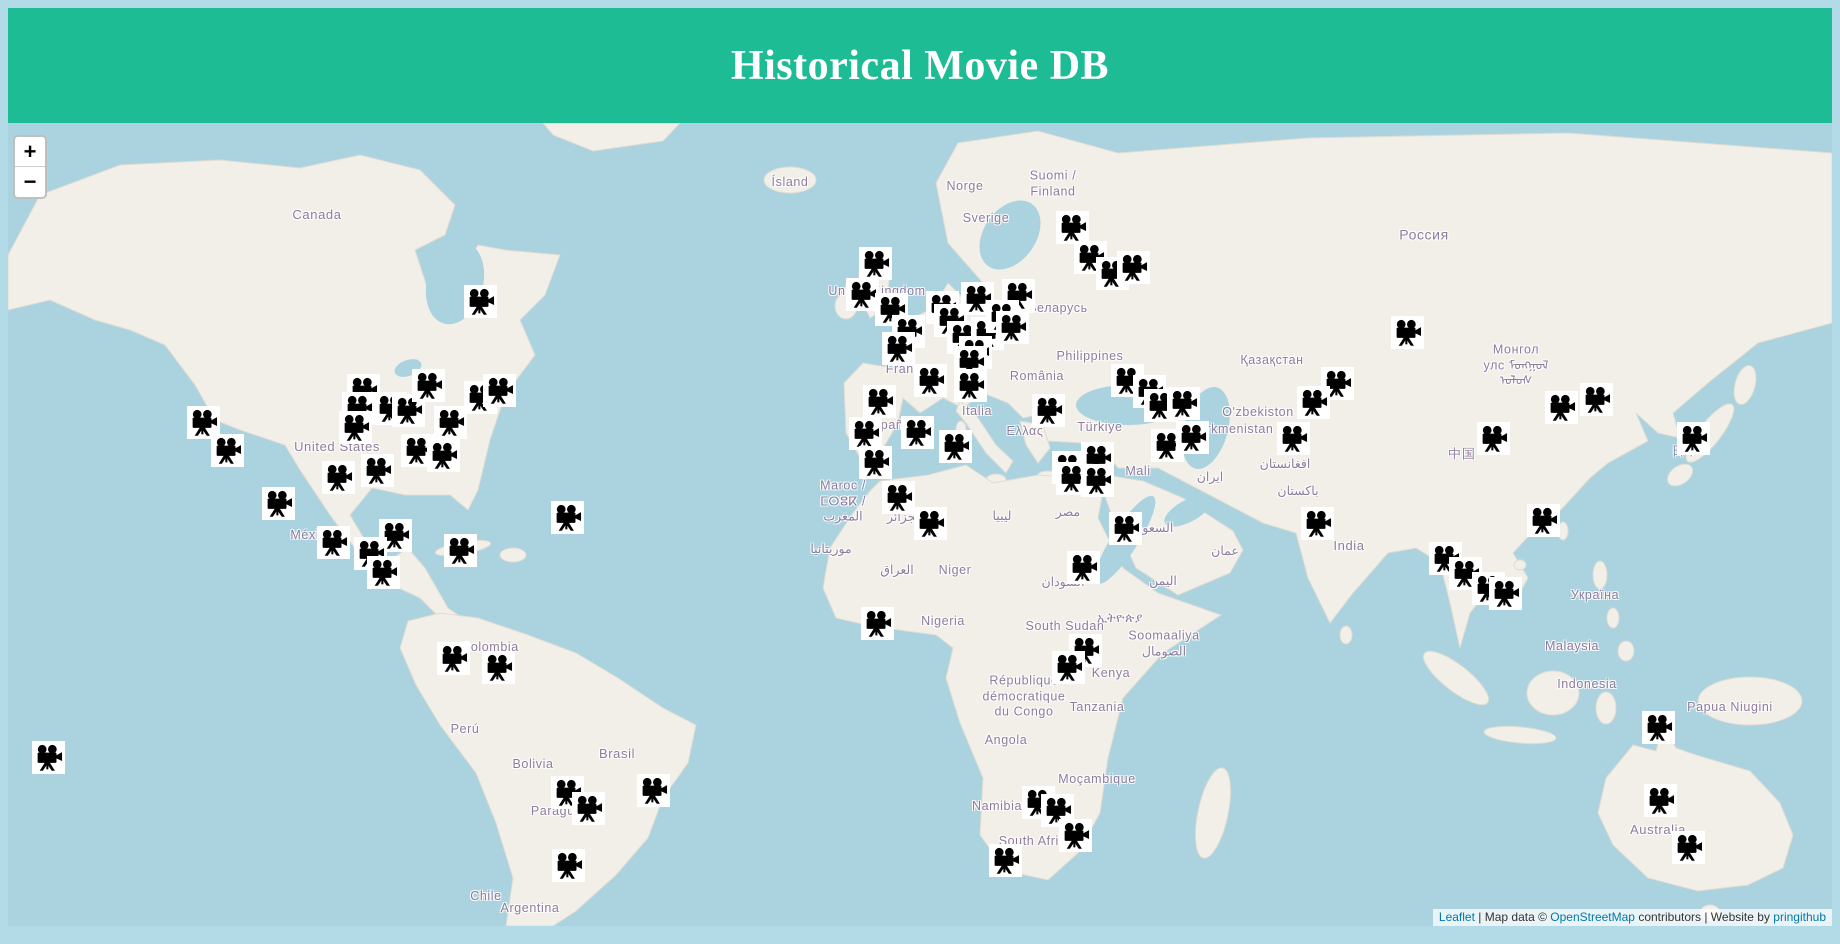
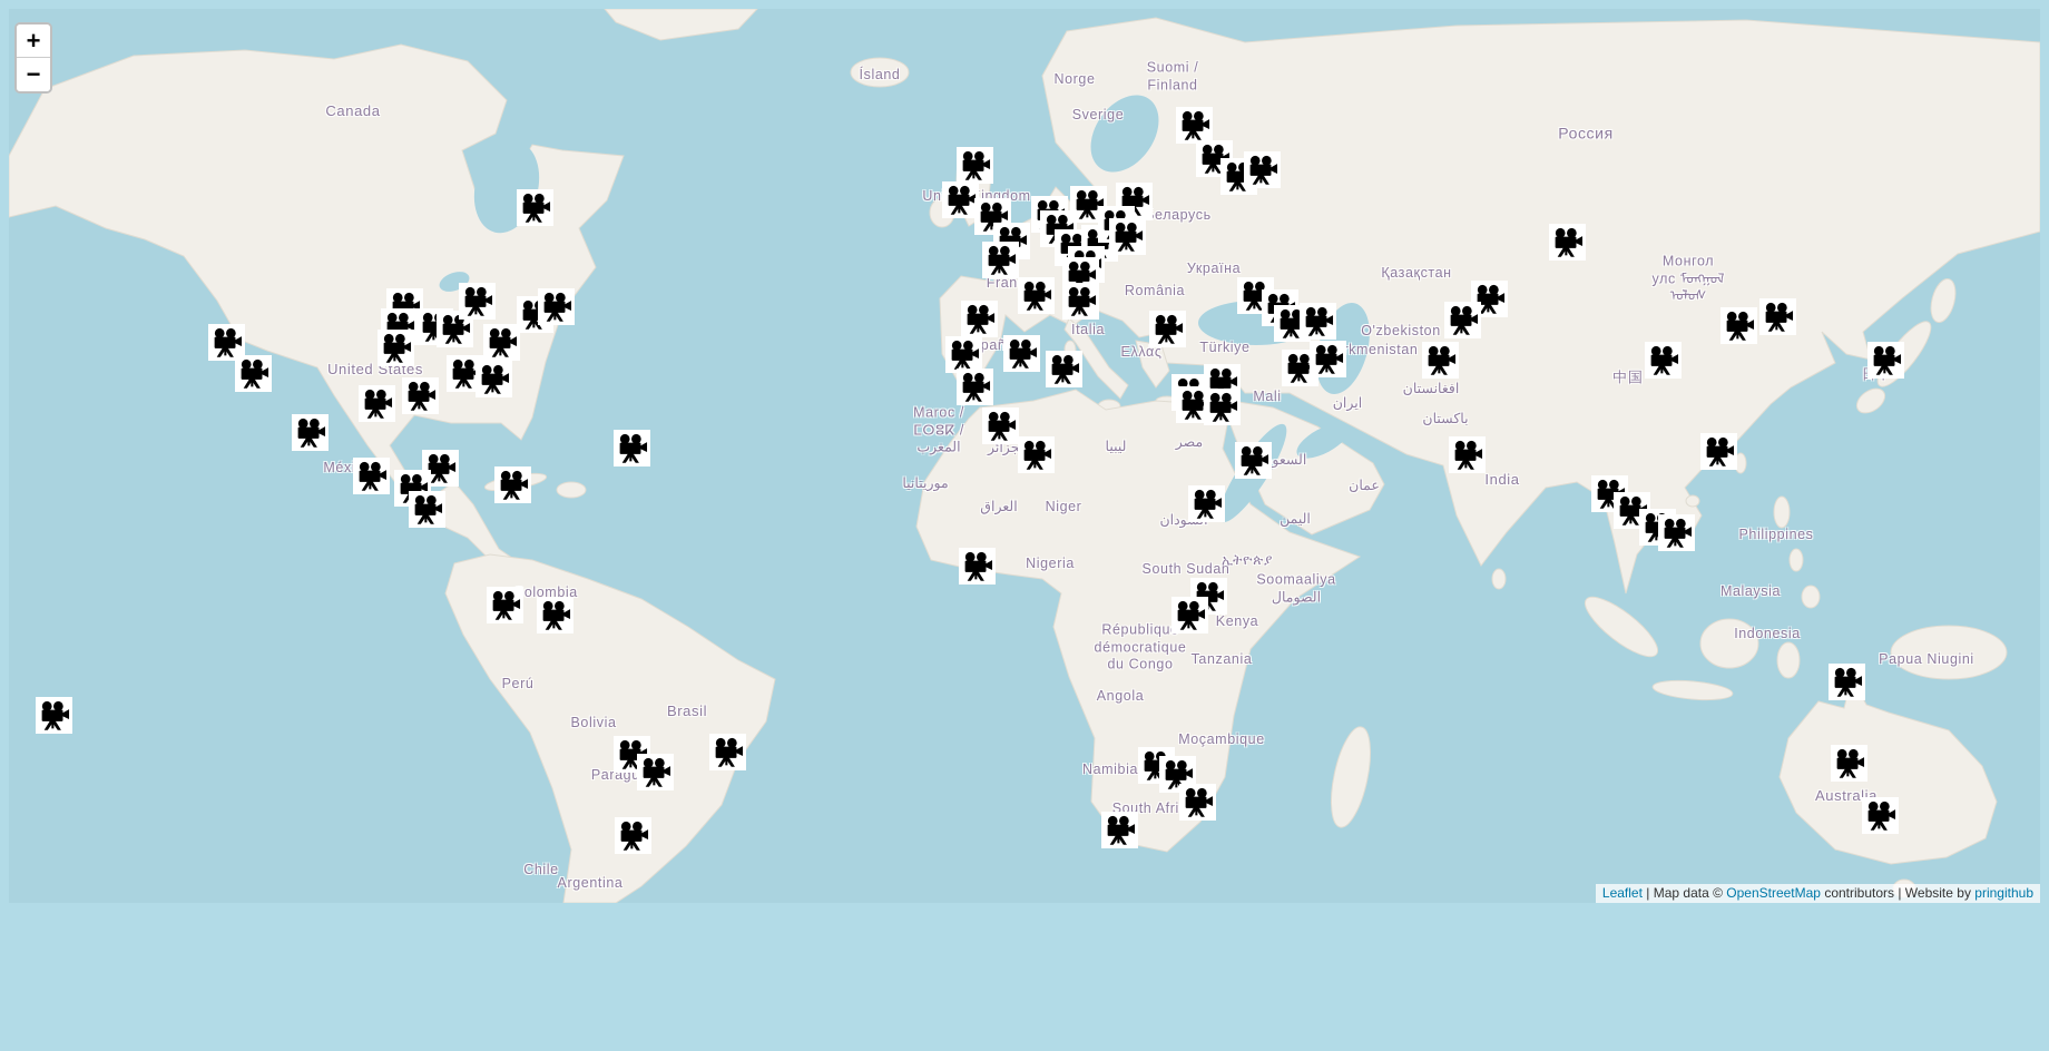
- Historical Movie DB
  Canada
  Ísland
  Norge
  Sverige
  Suomi /
  Finland
  Россия
  United States
  Italia
  еларусь
- Philippines
+ Україна
  România
  Ελλάς
  Türkiye
  Қазақстан
  O'zbekiston
  rkmenistan
  افغانستان
  باكستان
  ایران
  Mali
  India
  中国
  Монгол
  улс ᠮᠣᠩᠭᠣᠯ
  ᠤᠯᠤᠰ
- Україна
+ Philippines
  Malaysia
  Indonesia
  Papua Niugini
  Australia
  Maroc /
  ⵎⵔⵓⴽ /
  المغرب
  جزائر
  ليبيا
  مصر
  عمان
  اليمن
  موريتانيا
  العراق
  Niger
  Nigeria
  South Sudan
  ኢትዮጵያ
  Soomaaliya
  الصومال
  Kenya
  Républiqu
  démocratique
  du Congo
  Tanzania
  Angola
  Moçambique
  Namibia
  South Afri
  olombia
  Perú
  Bolivia
  Brasil
  Chile
  Argentina
  +
  −
  Leaflet | Map data © OpenStreetMap contributors | Website by pringithub
